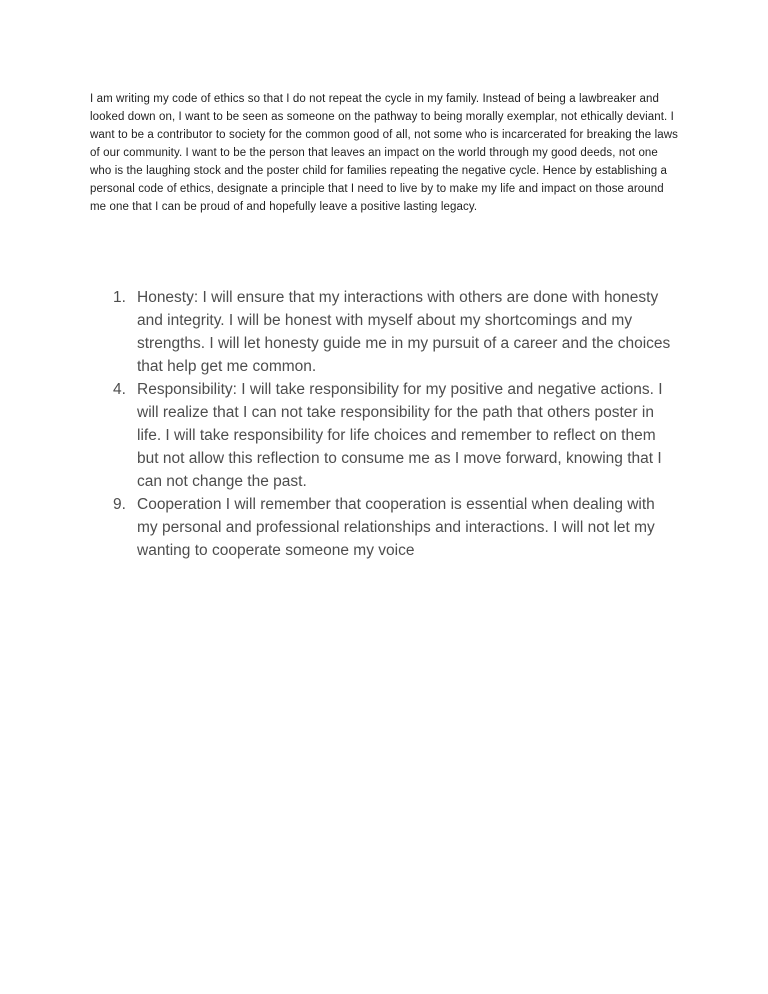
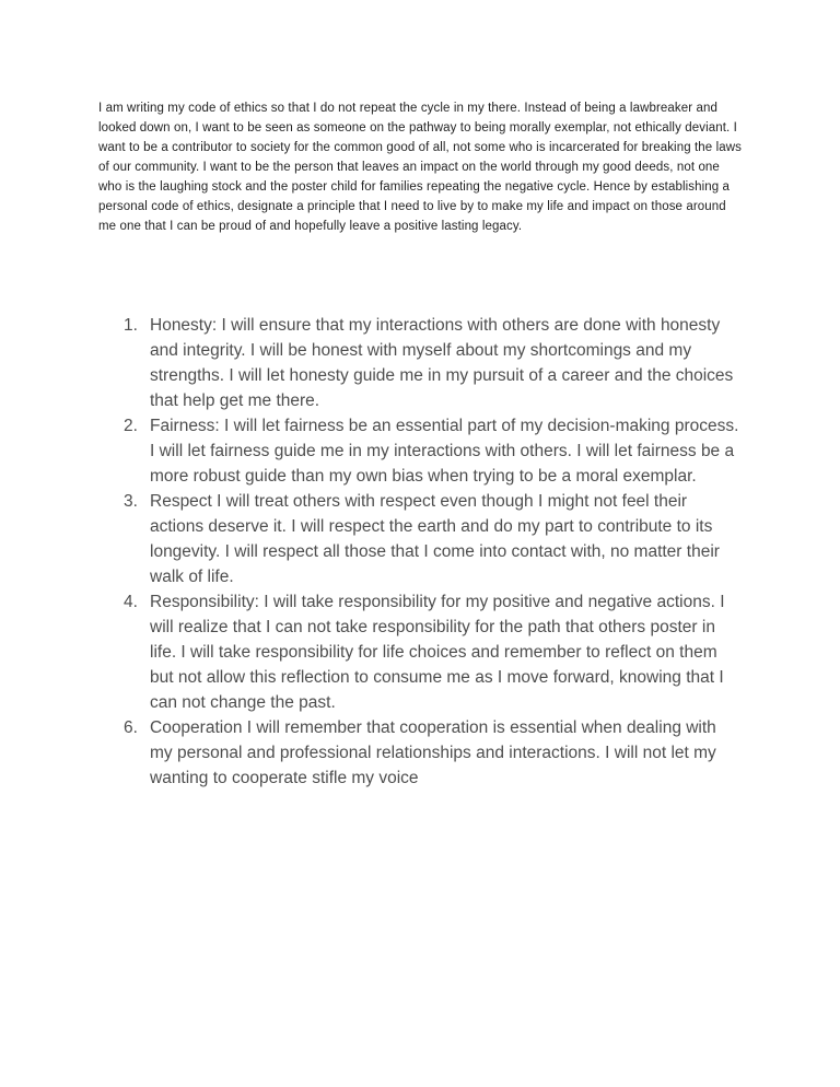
- I am writing my code of ethics so that I do not repeat the cycle in my family. Instead of being a lawbreaker and looked down on, I want to be seen as someone on the pathway to being morally exemplar, not ethically deviant. I want to be a contributor to society for the common good of all, not some who is incarcerated for breaking the laws of our community. I want to be the person that leaves an impact on the world through my good deeds, not one who is the laughing stock and the poster child for families repeating the negative cycle. Hence by establishing a personal code of ethics, designate a principle that I need to live by to make my life and impact on those around me one that I can be proud of and hopefully leave a positive lasting legacy.
+ I am writing my code of ethics so that I do not repeat the cycle in my there. Instead of being a lawbreaker and looked down on, I want to be seen as someone on the pathway to being morally exemplar, not ethically deviant. I want to be a contributor to society for the common good of all, not some who is incarcerated for breaking the laws of our community. I want to be the person that leaves an impact on the world through my good deeds, not one who is the laughing stock and the poster child for families repeating the negative cycle. Hence by establishing a personal code of ethics, designate a principle that I need to live by to make my life and impact on those around me one that I can be proud of and hopefully leave a positive lasting legacy.
  1.
- Honesty: I will ensure that my interactions with others are done with honesty and integrity. I will be honest with myself about my shortcomings and my strengths. I will let honesty guide me in my pursuit of a career and the choices that help get me common.
+ Honesty: I will ensure that my interactions with others are done with honesty and integrity. I will be honest with myself about my shortcomings and my strengths. I will let honesty guide me in my pursuit of a career and the choices that help get me there.
+ 2.
+ Fairness: I will let fairness be an essential part of my decision-making process. I will let fairness guide me in my interactions with others. I will let fairness be a more robust guide than my own bias when trying to be a moral exemplar.
+ 3.
+ Respect I will treat others with respect even though I might not feel their actions deserve it. I will respect the earth and do my part to contribute to its longevity. I will respect all those that I come into contact with, no matter their walk of life.
  4.
  Responsibility: I will take responsibility for my positive and negative actions. I will realize that I can not take responsibility for the path that others poster in life. I will take responsibility for life choices and remember to reflect on them but not allow this reflection to consume me as I move forward, knowing that I can not change the past.
- 9.
+ 6.
- Cooperation I will remember that cooperation is essential when dealing with my personal and professional relationships and interactions. I will not let my wanting to cooperate someone my voice
+ Cooperation I will remember that cooperation is essential when dealing with my personal and professional relationships and interactions. I will not let my wanting to cooperate stifle my voice
